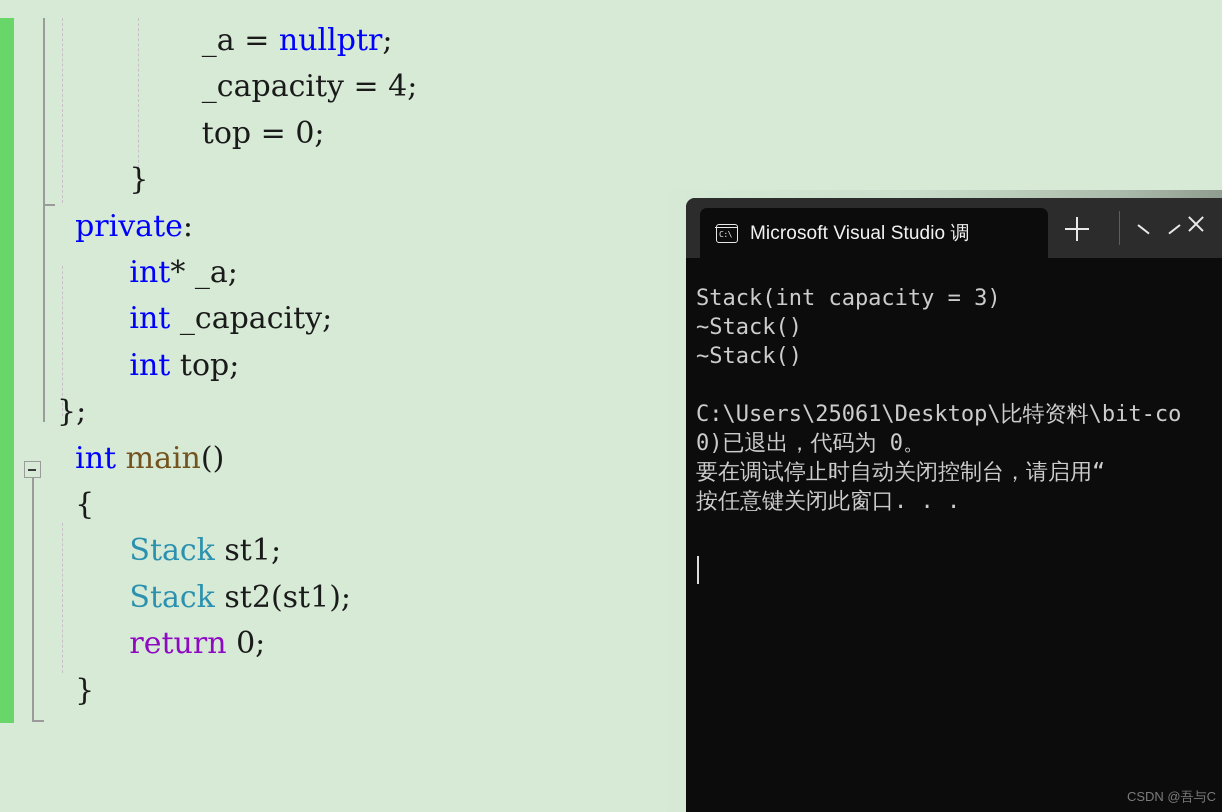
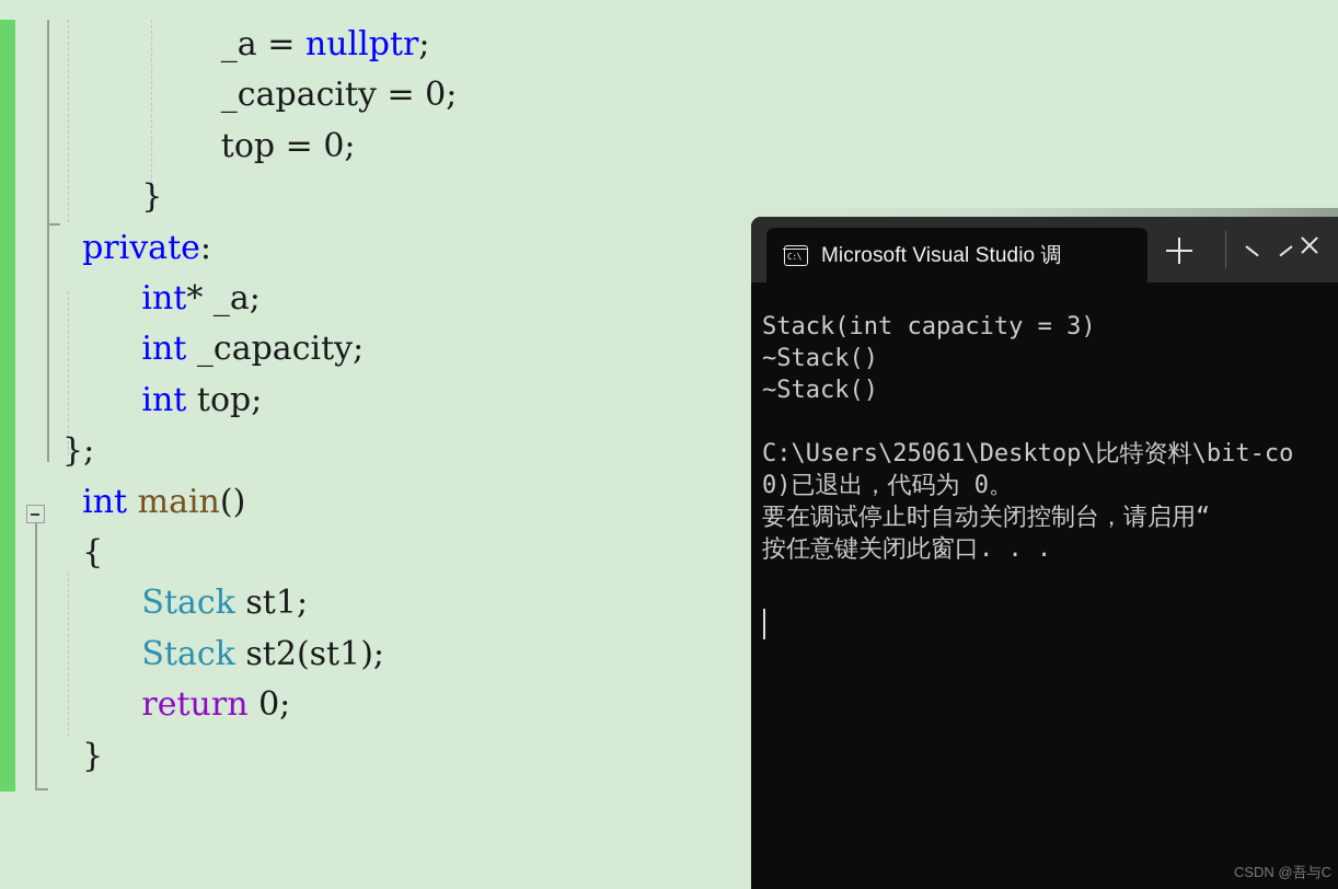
  _a = nullptr;
- _capacity = 4;
+ _capacity = 0;
  top = 0;
  }
  private:
  int* _a;
  int _capacity;
  int top;
  };
  int main()
  {
  Stack st1;
  Stack st2(st1);
  return 0;
  }
  C:\
  Microsoft Visual Studio 调
  Stack(int capacity = 3)
  ~Stack()
  ~Stack()
  C:\Users\25061\Desktop\比特资料\bit-co
  0)已退出，代码为 0。
  要在调试停止时自动关闭控制台，请启用“
  按任意键关闭此窗口. . .
  CSDN @吾与C
